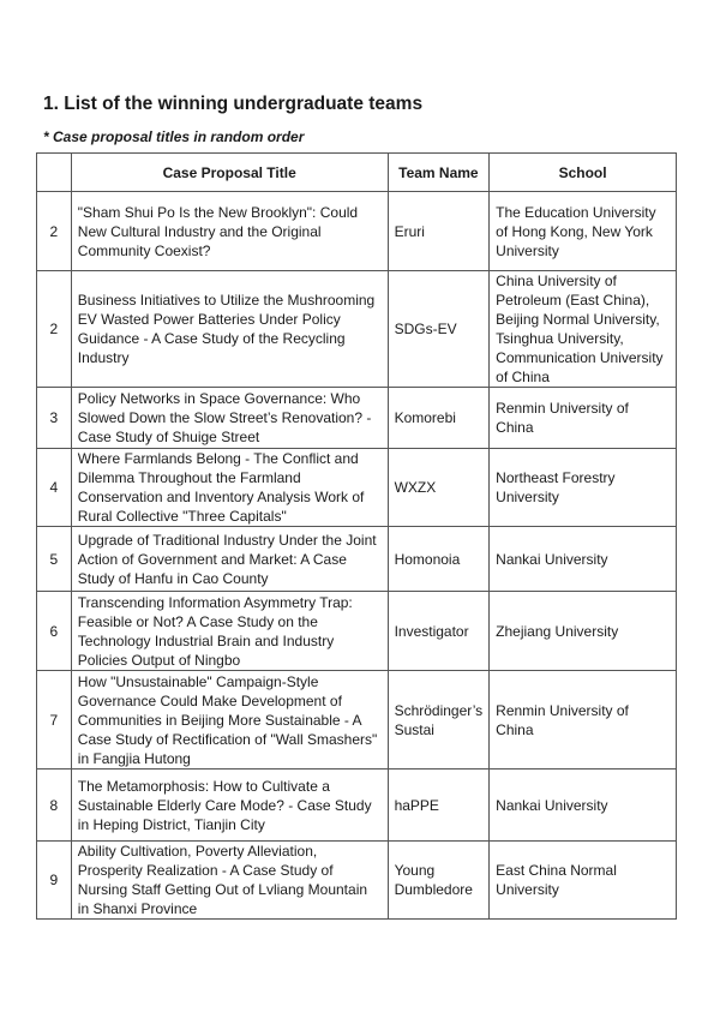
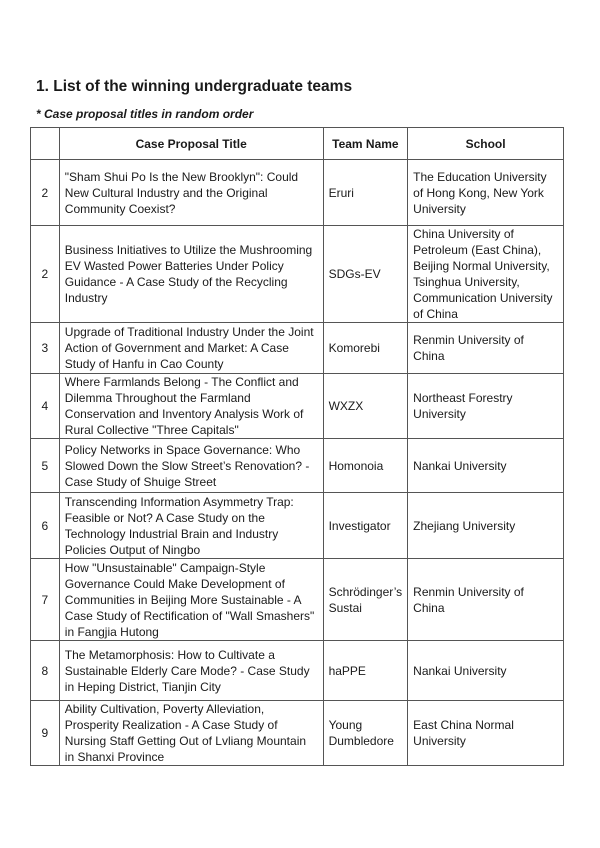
  1. List of the winning undergraduate teams
  * Case proposal titles in random order
  	Case Proposal Title	Team Name	School
  2	"Sham Shui Po Is the New Brooklyn": Could New Cultural Industry and the Original Community Coexist?	Eruri	The Education University of Hong Kong, New York University
  2	Business Initiatives to Utilize the Mushrooming EV Wasted Power Batteries Under Policy Guidance - A Case Study of the Recycling Industry	SDGs-EV	China University of Petroleum (East China), Beijing Normal University, Tsinghua University, Communication University of China
- 3	Policy Networks in Space Governance: Who Slowed Down the Slow Street’s Renovation? - Case Study of Shuige Street	Komorebi	Renmin University of China
+ 3	Upgrade of Traditional Industry Under the Joint Action of Government and Market: A Case Study of Hanfu in Cao County	Komorebi	Renmin University of China
  4	Where Farmlands Belong - The Conflict and Dilemma Throughout the Farmland Conservation and Inventory Analysis Work of Rural Collective "Three Capitals"	WXZX	Northeast Forestry University
- 5	Upgrade of Traditional Industry Under the Joint Action of Government and Market: A Case Study of Hanfu in Cao County	Homonoia	Nankai University
+ 5	Policy Networks in Space Governance: Who Slowed Down the Slow Street’s Renovation? - Case Study of Shuige Street	Homonoia	Nankai University
  6	Transcending Information Asymmetry Trap: Feasible or Not? A Case Study on the Technology Industrial Brain and Industry Policies Output of Ningbo	Investigator	Zhejiang University
  7	How "Unsustainable" Campaign-Style Governance Could Make Development of Communities in Beijing More Sustainable - A Case Study of Rectification of "Wall Smashers" in Fangjia Hutong	Schrödinger’s Sustai	Renmin University of China
  8	The Metamorphosis: How to Cultivate a Sustainable Elderly Care Mode? - Case Study in Heping District, Tianjin City	haPPE	Nankai University
  9	Ability Cultivation, Poverty Alleviation, Prosperity Realization - A Case Study of Nursing Staff Getting Out of Lvliang Mountain in Shanxi Province	Young Dumbledore	East China Normal University
